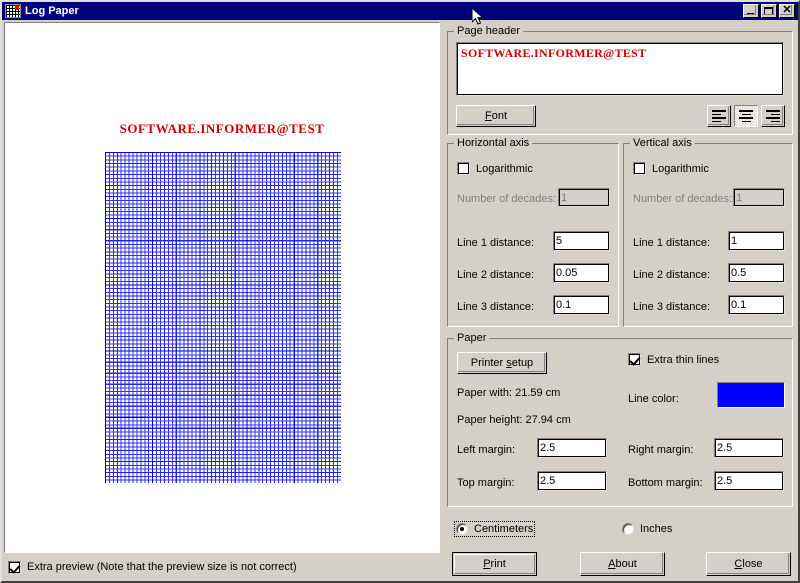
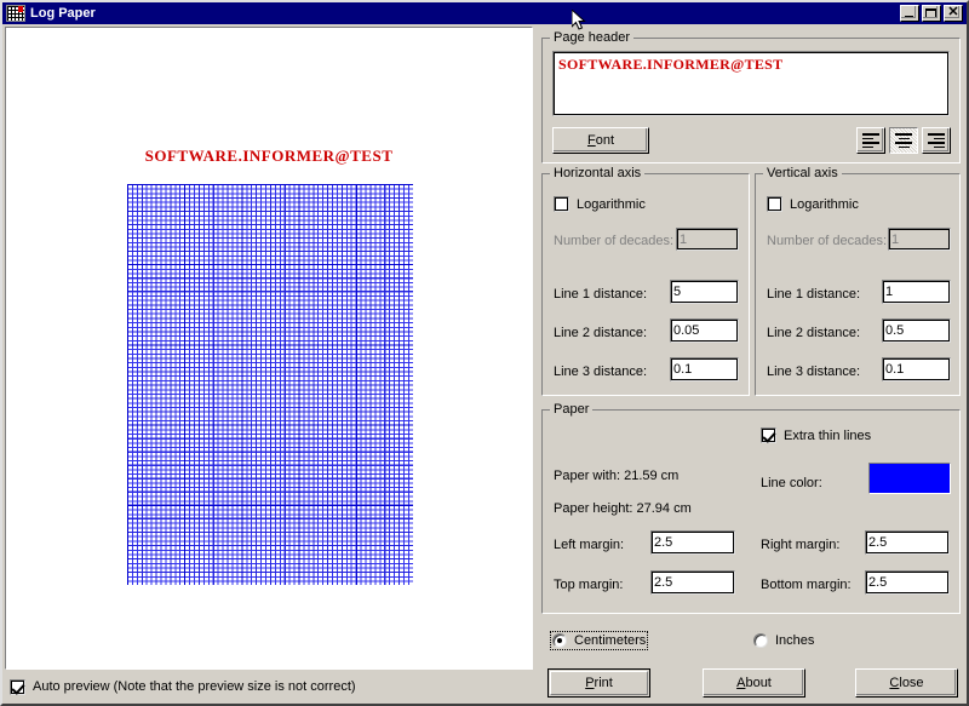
  Log Paper
  ✕
  SOFTWARE.INFORMER@TEST
- Extra preview (Note that the preview size is not correct)
+ Auto preview (Note that the preview size is not correct)
  Page header
  SOFTWARE.INFORMER@TEST
  Font
  Horizontal axis
  Logarithmic
  Number of decades:
  1
  Line 1 distance:
  5
  Line 2 distance:
  0.05
  Line 3 distance:
  0.1
  Vertical axis
  Logarithmic
  Number of decades:
  1
  Line 1 distance:
  1
  Line 2 distance:
  0.5
  Line 3 distance:
  0.1
  Paper
- Printer setup
  Paper with: 21.59 cm
  Paper height: 27.94 cm
  Extra thin lines
  Line color:
  Left margin:
  2.5
  Right margin:
  2.5
  Top margin:
  2.5
  Bottom margin:
  2.5
  Centimeters
  Inches
  Print
  About
  Close
